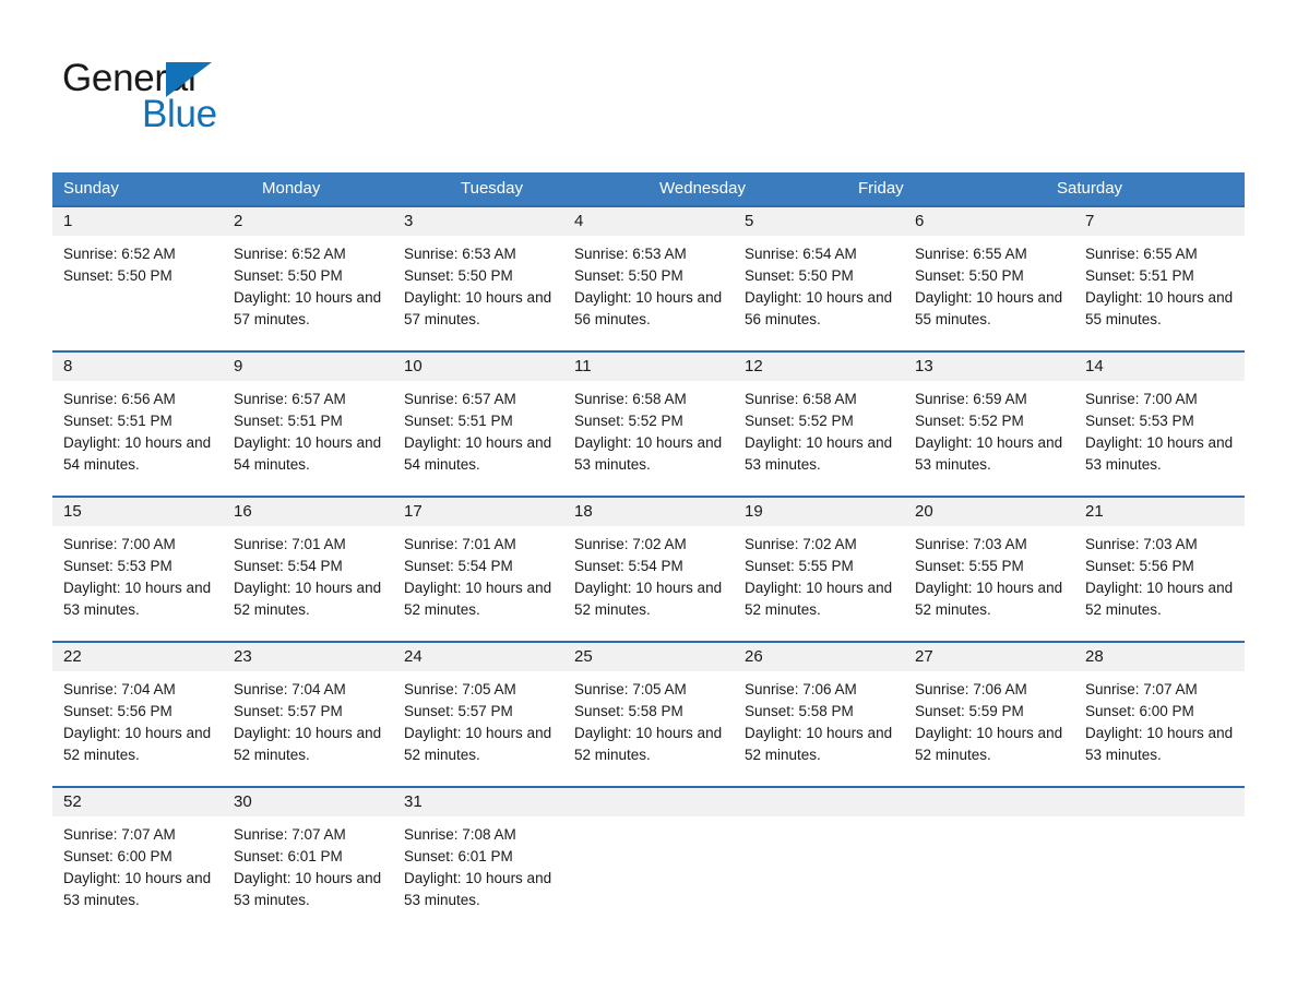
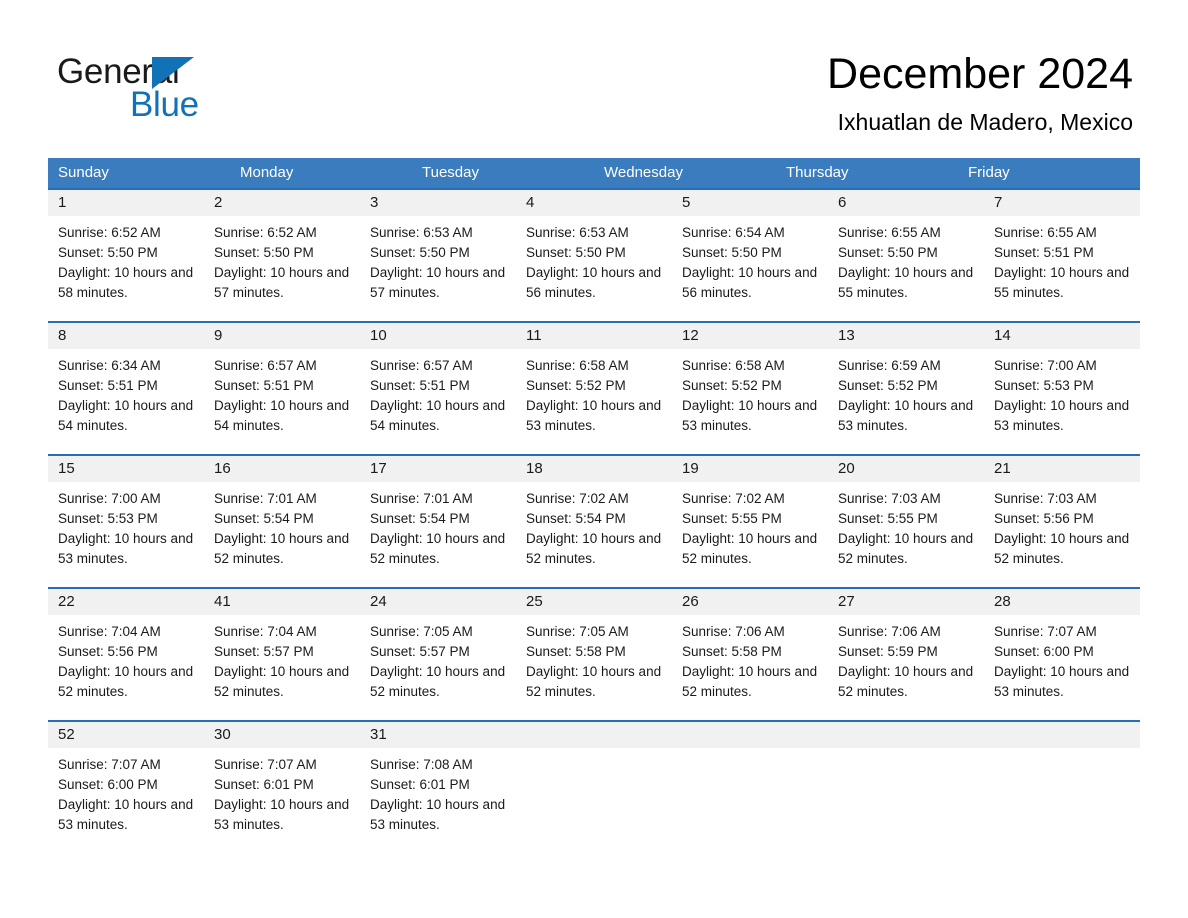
  General
  Blue
+ December 2024
+ Ixhuatlan de Madero, Mexico
  Sunday
  Monday
  Tuesday
  Wednesday
+ Thursday
  Friday
- Saturday
  1
  Sunrise: 6:52 AM
  Sunset: 5:50 PM
+ Daylight: 10 hours and 58 minutes.
  2
  Sunrise: 6:52 AM
  Sunset: 5:50 PM
  Daylight: 10 hours and 57 minutes.
  3
  Sunrise: 6:53 AM
  Sunset: 5:50 PM
  Daylight: 10 hours and 57 minutes.
  4
  Sunrise: 6:53 AM
  Sunset: 5:50 PM
  Daylight: 10 hours and 56 minutes.
  5
  Sunrise: 6:54 AM
  Sunset: 5:50 PM
  Daylight: 10 hours and 56 minutes.
  6
  Sunrise: 6:55 AM
  Sunset: 5:50 PM
  Daylight: 10 hours and 55 minutes.
  7
  Sunrise: 6:55 AM
  Sunset: 5:51 PM
  Daylight: 10 hours and 55 minutes.
  8
- Sunrise: 6:56 AM
+ Sunrise: 6:34 AM
  Sunset: 5:51 PM
  Daylight: 10 hours and 54 minutes.
  9
  Sunrise: 6:57 AM
  Sunset: 5:51 PM
  Daylight: 10 hours and 54 minutes.
  10
  Sunrise: 6:57 AM
  Sunset: 5:51 PM
  Daylight: 10 hours and 54 minutes.
  11
  Sunrise: 6:58 AM
  Sunset: 5:52 PM
  Daylight: 10 hours and 53 minutes.
  12
  Sunrise: 6:58 AM
  Sunset: 5:52 PM
  Daylight: 10 hours and 53 minutes.
  13
  Sunrise: 6:59 AM
  Sunset: 5:52 PM
  Daylight: 10 hours and 53 minutes.
  14
  Sunrise: 7:00 AM
  Sunset: 5:53 PM
  Daylight: 10 hours and 53 minutes.
  15
  Sunrise: 7:00 AM
  Sunset: 5:53 PM
  Daylight: 10 hours and 53 minutes.
  16
  Sunrise: 7:01 AM
  Sunset: 5:54 PM
  Daylight: 10 hours and 52 minutes.
  17
  Sunrise: 7:01 AM
  Sunset: 5:54 PM
  Daylight: 10 hours and 52 minutes.
  18
  Sunrise: 7:02 AM
  Sunset: 5:54 PM
  Daylight: 10 hours and 52 minutes.
  19
  Sunrise: 7:02 AM
  Sunset: 5:55 PM
  Daylight: 10 hours and 52 minutes.
  20
  Sunrise: 7:03 AM
  Sunset: 5:55 PM
  Daylight: 10 hours and 52 minutes.
  21
  Sunrise: 7:03 AM
  Sunset: 5:56 PM
  Daylight: 10 hours and 52 minutes.
  22
  Sunrise: 7:04 AM
  Sunset: 5:56 PM
  Daylight: 10 hours and 52 minutes.
- 23
+ 41
  Sunrise: 7:04 AM
  Sunset: 5:57 PM
  Daylight: 10 hours and 52 minutes.
  24
  Sunrise: 7:05 AM
  Sunset: 5:57 PM
  Daylight: 10 hours and 52 minutes.
  25
  Sunrise: 7:05 AM
  Sunset: 5:58 PM
  Daylight: 10 hours and 52 minutes.
  26
  Sunrise: 7:06 AM
  Sunset: 5:58 PM
  Daylight: 10 hours and 52 minutes.
  27
  Sunrise: 7:06 AM
  Sunset: 5:59 PM
  Daylight: 10 hours and 52 minutes.
  28
  Sunrise: 7:07 AM
  Sunset: 6:00 PM
  Daylight: 10 hours and 53 minutes.
  52
  Sunrise: 7:07 AM
  Sunset: 6:00 PM
  Daylight: 10 hours and 53 minutes.
  30
  Sunrise: 7:07 AM
  Sunset: 6:01 PM
  Daylight: 10 hours and 53 minutes.
  31
  Sunrise: 7:08 AM
  Sunset: 6:01 PM
  Daylight: 10 hours and 53 minutes.
